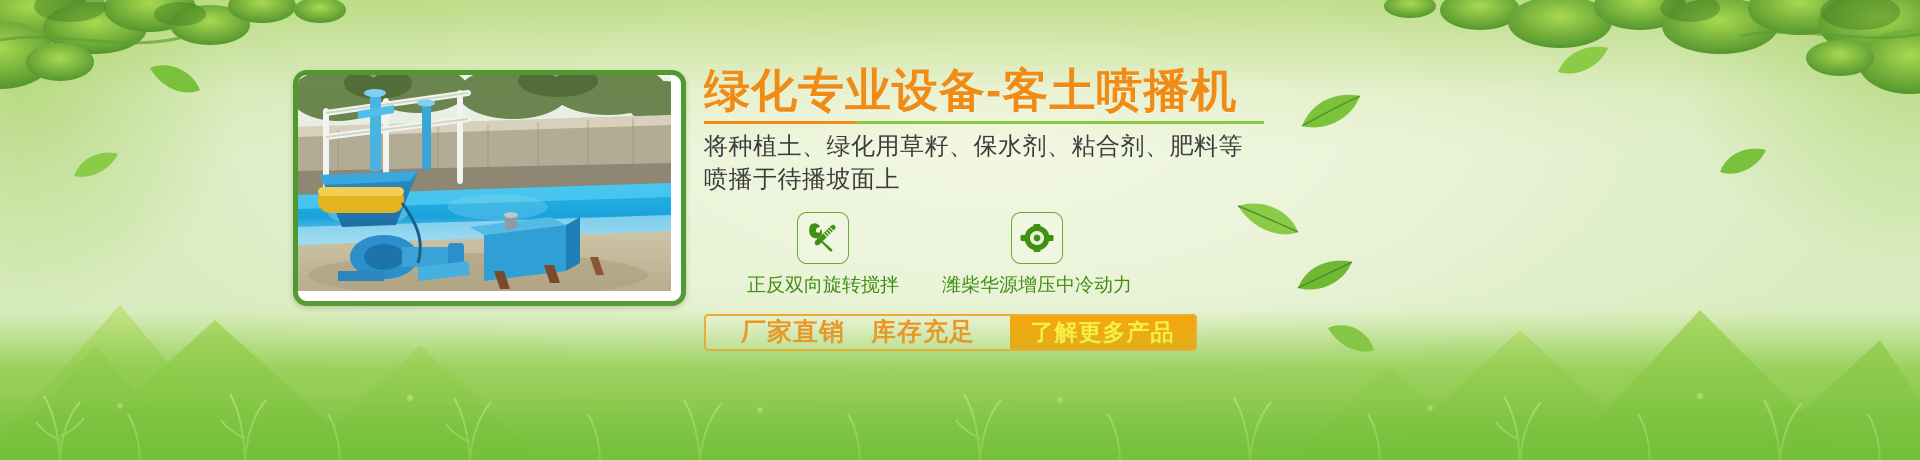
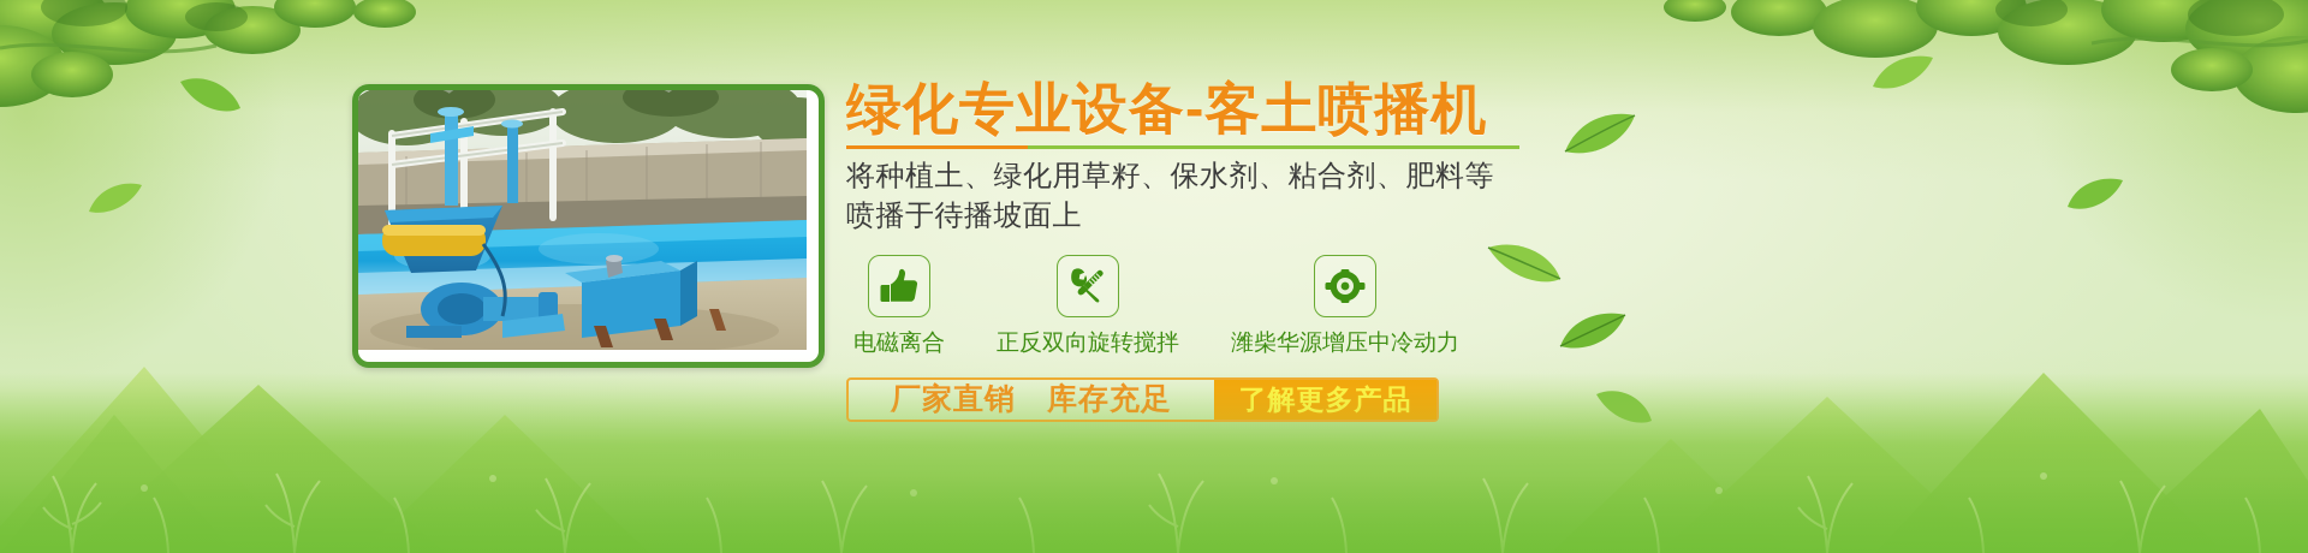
  绿化专业设备-客土喷播机
  将种植土、绿化用草籽、保水剂、粘合剂、肥料等
  喷播于待播坡面上
+ 电磁离合
  正反双向旋转搅拌
  潍柴华源增压中冷动力
